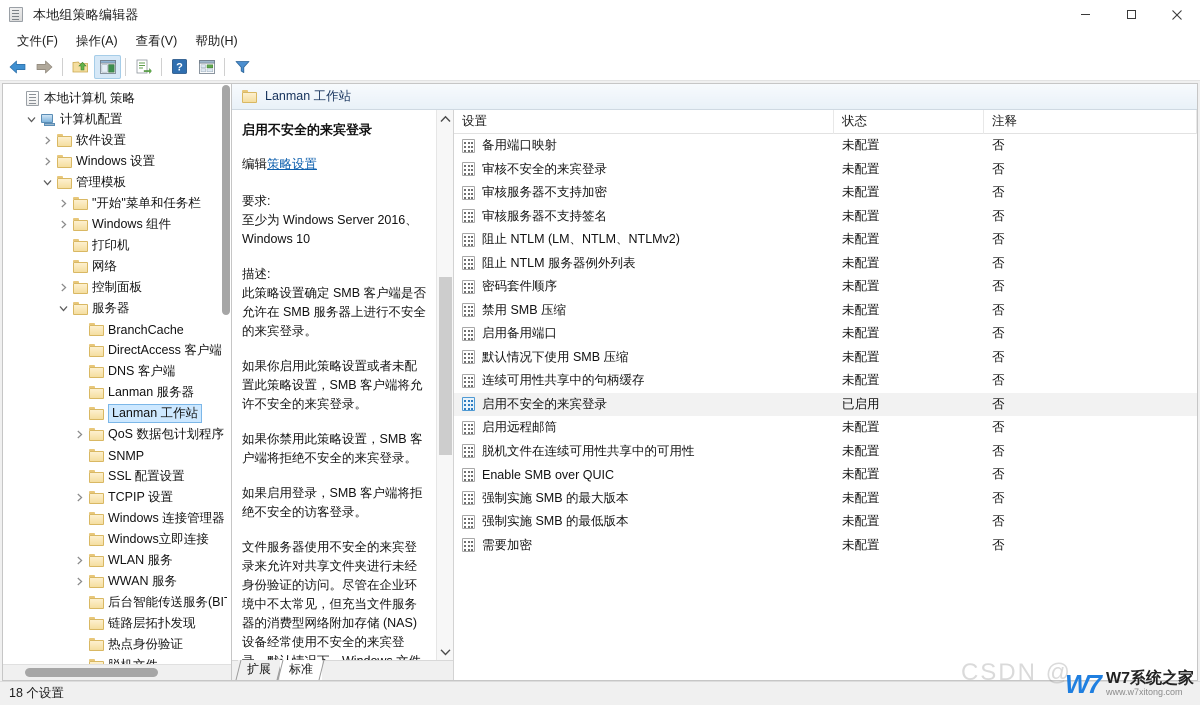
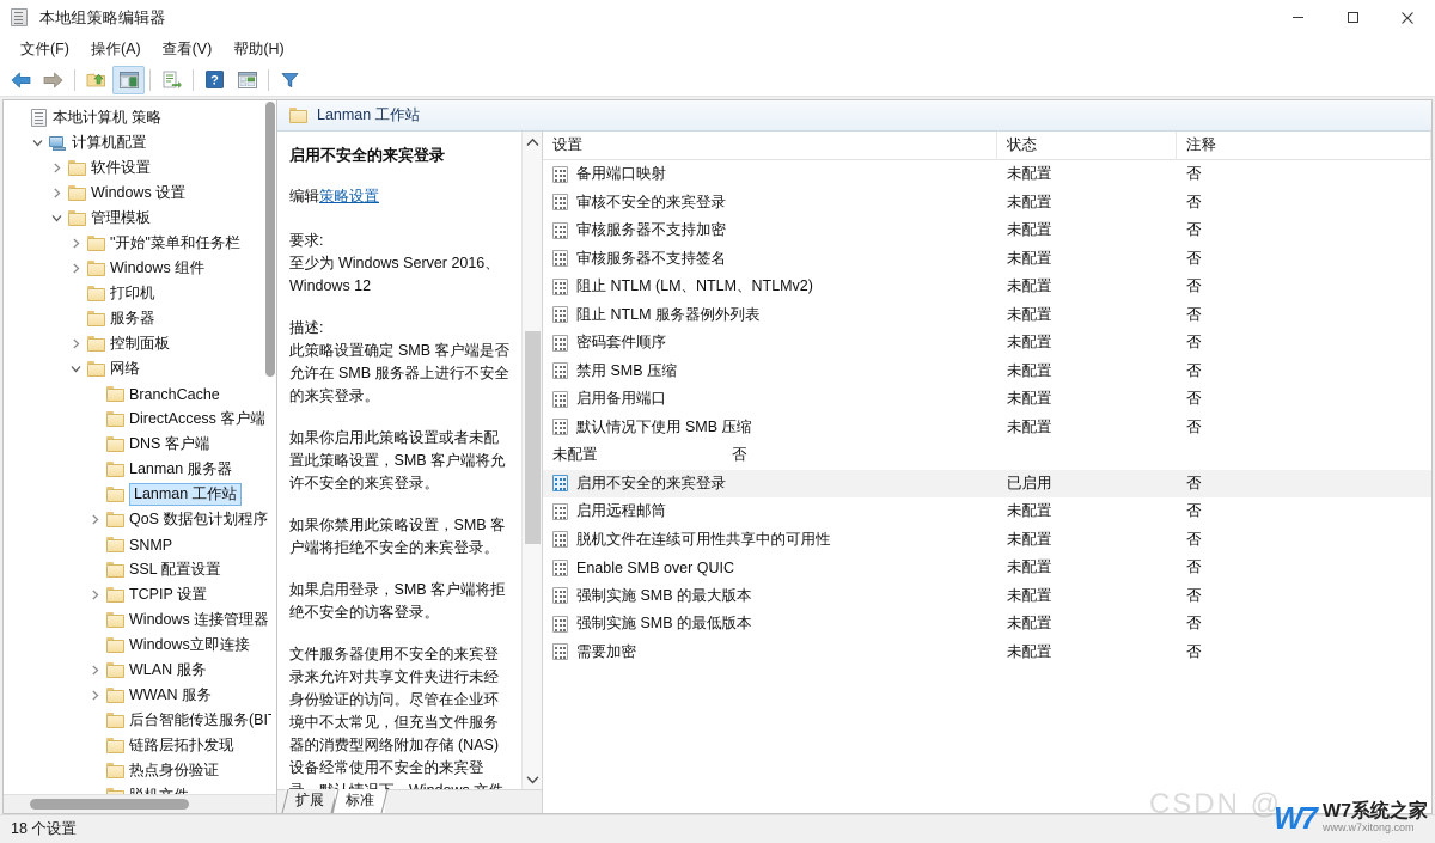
  本地组策略编辑器
  文件(F)
  操作(A)
  查看(V)
  帮助(H)
  ?
  本地计算机 策略
  计算机配置
  软件设置
  Windows 设置
  管理模板
  "开始"菜单和任务栏
  Windows 组件
  打印机
- 网络
+ 服务器
  控制面板
- 服务器
+ 网络
  BranchCache
  DirectAccess 客户端
  DNS 客户端
  Lanman 服务器
  Lanman 工作站
  QoS 数据包计划程序
  SNMP
  SSL 配置设置
  TCPIP 设置
  Windows 连接管理器
  Windows立即连接
  WLAN 服务
  WWAN 服务
  后台智能传送服务(BI
  链路层拓扑发现
  热点身份验证
  Lanman 工作站
  启用不安全的来宾登录
  编辑策略设置
  要求:
- 至少为 Windows Server 2016、Windows 10
+ 至少为 Windows Server 2016、Windows 12
  描述:
  此策略设置确定 SMB 客户端是否允许在 SMB 服务器上进行不安全的来宾登录。
  如果你启用此策略设置或者未配置此策略设置，SMB 客户端将允许不安全的来宾登录。
  如果你禁用此策略设置，SMB 客户端将拒绝不安全的来宾登录。
  如果启用登录，SMB 客户端将拒绝不安全的访客登录。
  扩展
  标准
  设置
  状态
  注释
  备用端口映射
  未配置
  否
  审核不安全的来宾登录
  未配置
  否
  审核服务器不支持加密
  未配置
  否
  审核服务器不支持签名
  未配置
  否
  阻止 NTLM (LM、NTLM、NTLMv2)
  未配置
  否
  阻止 NTLM 服务器例外列表
  未配置
  否
  密码套件顺序
  未配置
  否
  禁用 SMB 压缩
  未配置
  否
  启用备用端口
  未配置
  否
  默认情况下使用 SMB 压缩
  未配置
  否
- 连续可用性共享中的句柄缓存
  未配置
  否
  启用不安全的来宾登录
  已启用
  否
  启用远程邮筒
  未配置
  否
  脱机文件在连续可用性共享中的可用性
  未配置
  否
  Enable SMB over QUIC
  未配置
  否
  强制实施 SMB 的最大版本
  未配置
  否
  强制实施 SMB 的最低版本
  未配置
  否
  需要加密
  未配置
  否
  18 个设置
  CSDN @
  W7
  W7系统之家
  www.w7xitong.com
